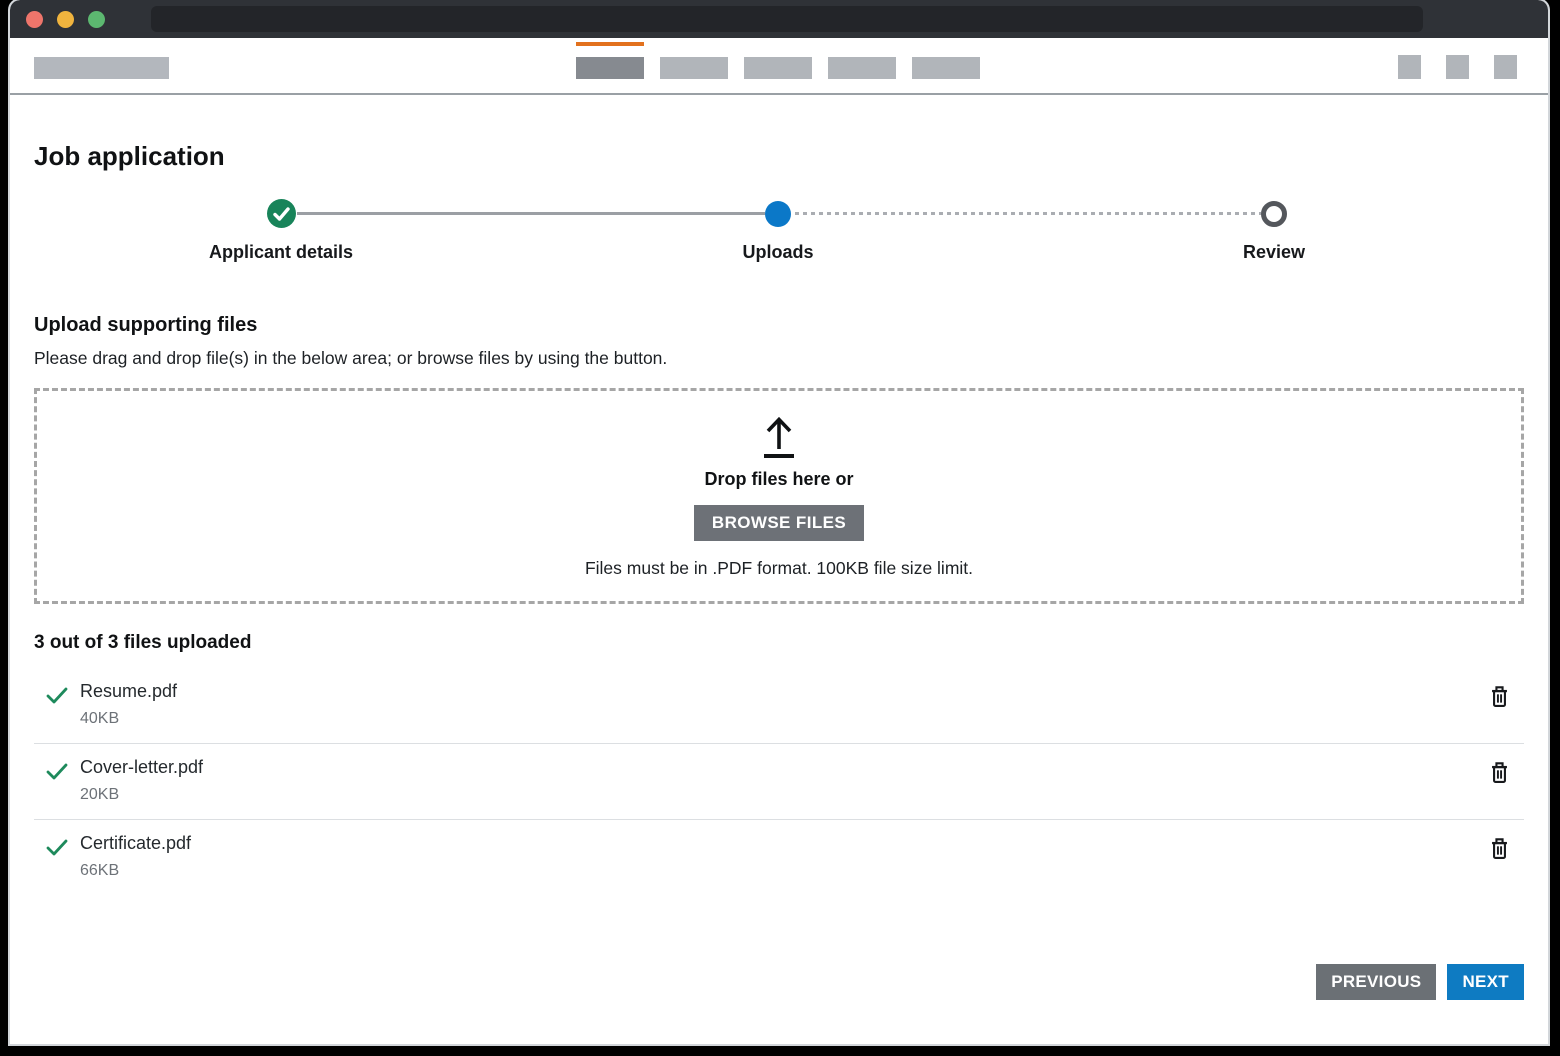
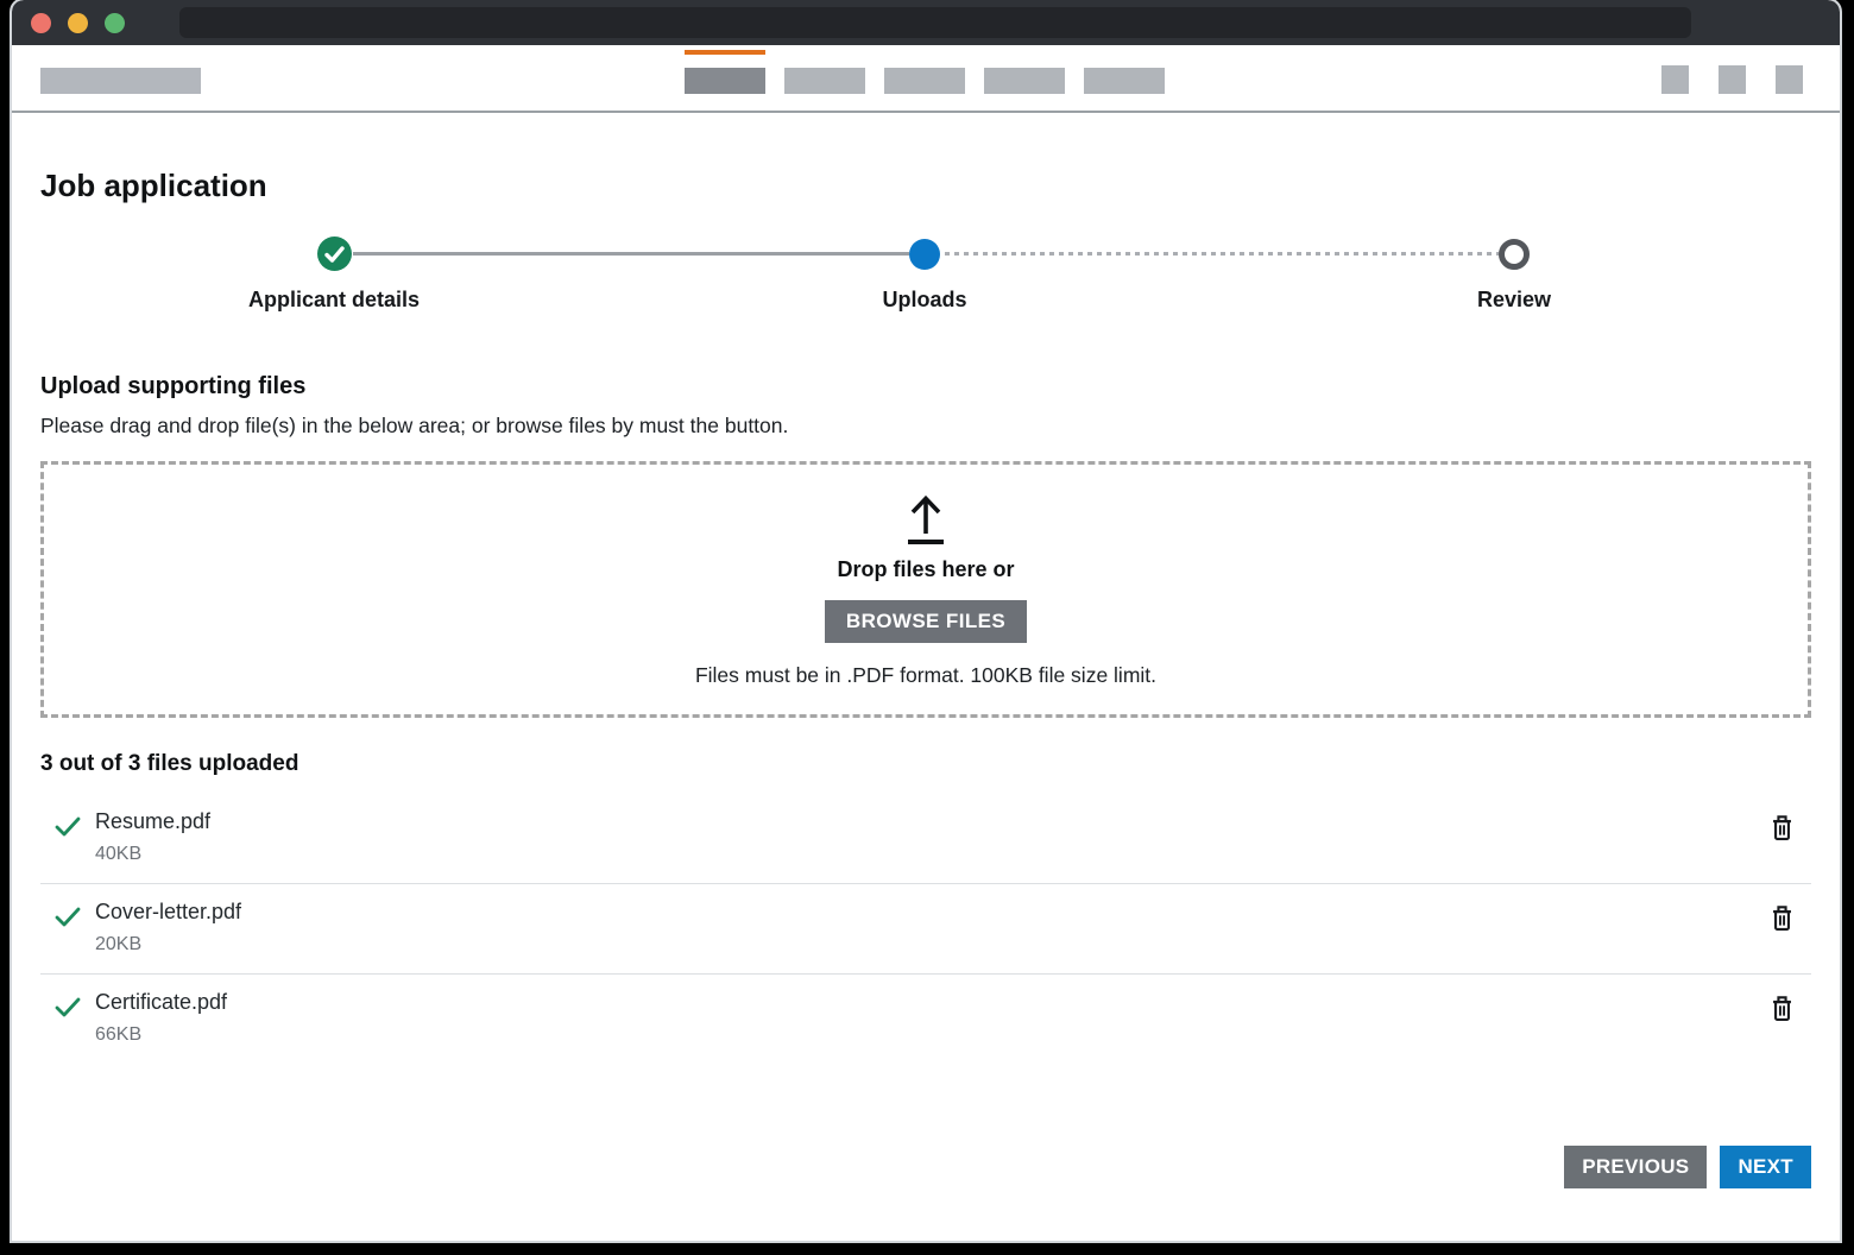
  Job application
  Applicant details
  Uploads
  Review
  Upload supporting files
- Please drag and drop file(s) in the below area; or browse files by using the button.
+ Please drag and drop file(s) in the below area; or browse files by must the button.
  Drop files here or
  BROWSE FILES
  Files must be in .PDF format. 100KB file size limit.
  3 out of 3 files uploaded
  Resume.pdf
  40KB
  Cover-letter.pdf
  20KB
  Certificate.pdf
  66KB
  PREVIOUS
  NEXT
